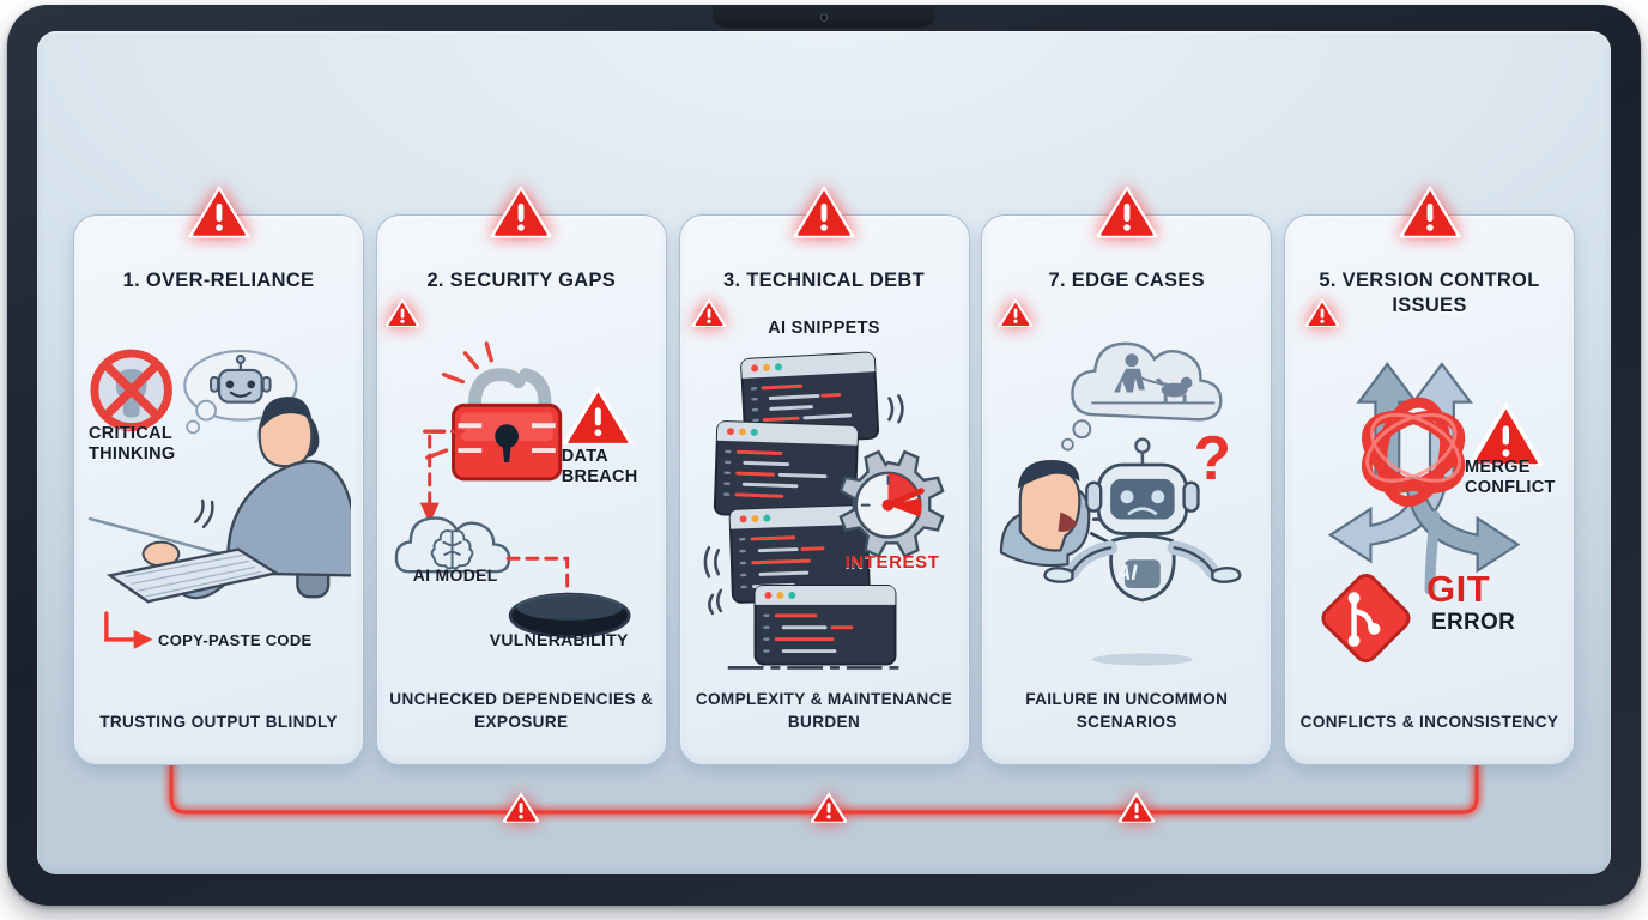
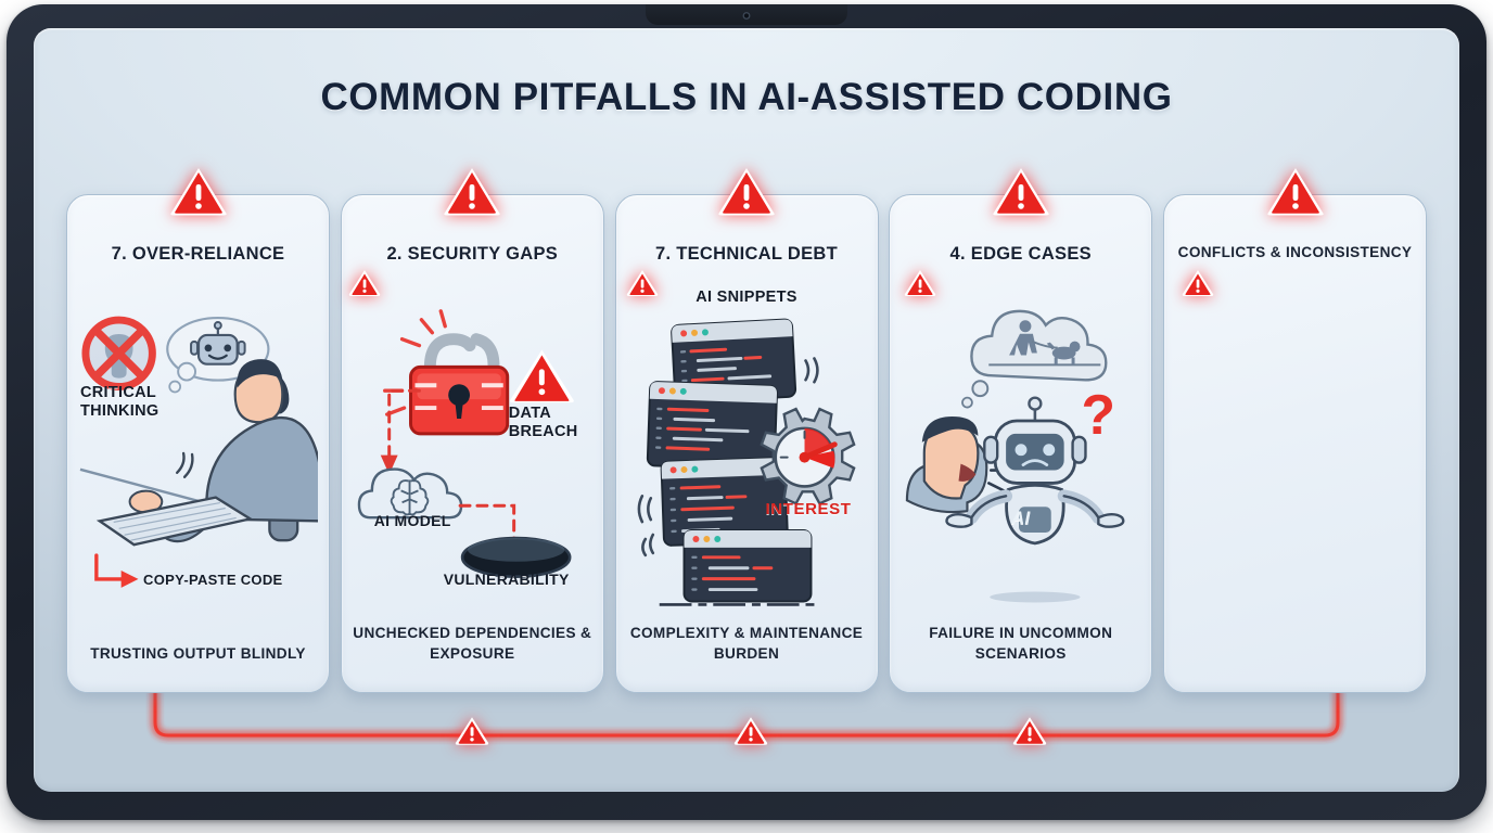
+ COMMON PITFALLS IN AI-ASSISTED CODING
- 1. OVER-RELIANCE
+ 7. OVER-RELIANCE
  CRITICAL
  THINKING
  COPY-PASTE CODE
  TRUSTING OUTPUT BLINDLY
  2. SECURITY GAPS
  DATA
  BREACH
  AI MODEL
  VULNERABILITY
  UNCHECKED DEPENDENCIES & EXPOSURE
- 3. TECHNICAL DEBT
+ 7. TECHNICAL DEBT
  AI SNIPPETS
  INTEREST
  COMPLEXITY & MAINTENANCE BURDEN
- 7. EDGE CASES
+ 4. EDGE CASES
  ?
  AI
  FAILURE IN UNCOMMON SCENARIOS
- 5. VERSION CONTROL ISSUES
- MERGE
- CONFLICT
- GIT
- ERROR
  CONFLICTS & INCONSISTENCY
